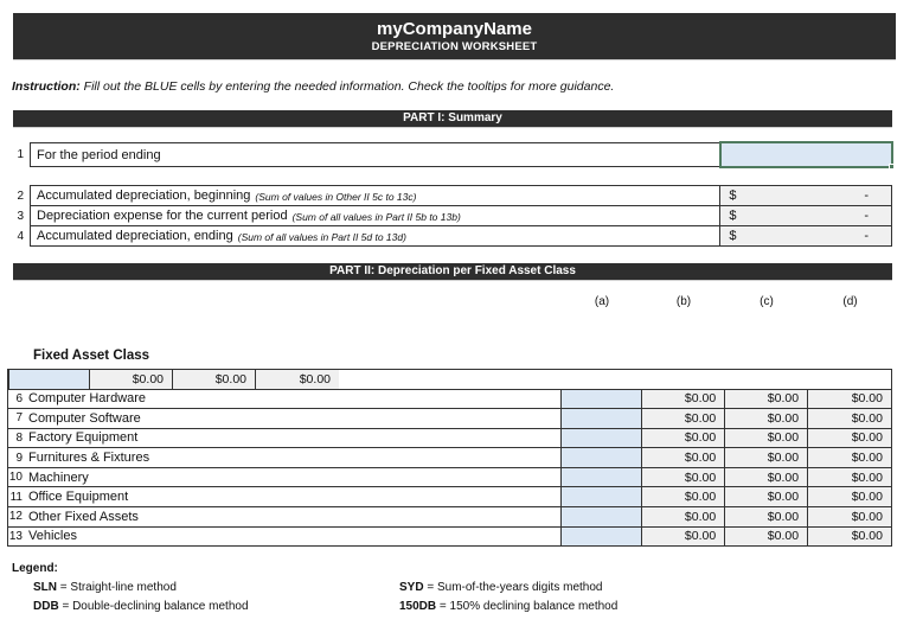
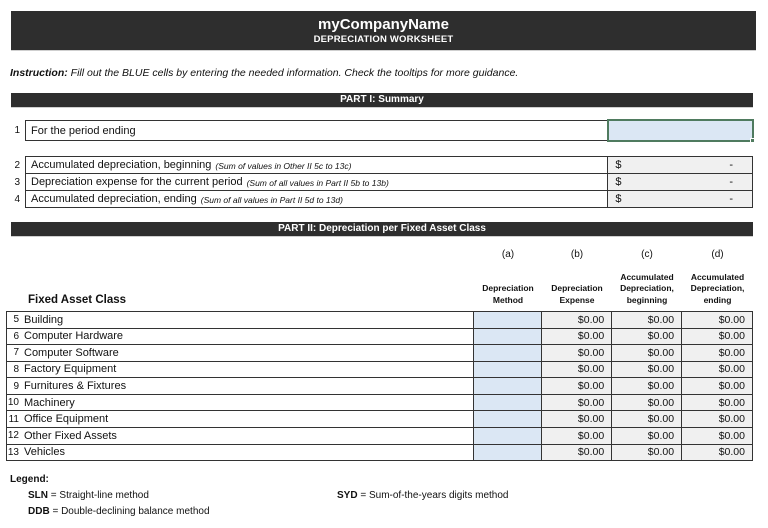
  myCompanyName
  DEPRECIATION WORKSHEET
  Instruction: Fill out the BLUE cells by entering the needed information. Check the tooltips for more guidance.
  PART I: Summary
  1
  2
  3
  4
  For the period ending
  Accumulated depreciation, beginning
  (Sum of values in Other II 5c to 13c)
  $
  -
  Depreciation expense for the current period
  (Sum of all values in Part II 5b to 13b)
  $
  -
  Accumulated depreciation, ending
  (Sum of all values in Part II 5d to 13d)
  $
  -
  PART II: Depreciation per Fixed Asset Class
  (a)
  (b)
  (c)
  (d)
+ Depreciation Method
+ Depreciation Expense
+ Accumulated Depreciation, beginning
+ Accumulated Depreciation, ending
  Fixed Asset Class
+ 5
+ Building
  $0.00
  $0.00
  $0.00
  6
  Computer Hardware
  $0.00
  $0.00
  $0.00
  7
  Computer Software
  $0.00
  $0.00
  $0.00
  8
  Factory Equipment
  $0.00
  $0.00
  $0.00
  9
  Furnitures & Fixtures
  $0.00
  $0.00
  $0.00
  10
  Machinery
  $0.00
  $0.00
  $0.00
  11
  Office Equipment
  $0.00
  $0.00
  $0.00
  12
  Other Fixed Assets
  $0.00
  $0.00
  $0.00
  13
  Vehicles
  $0.00
  $0.00
  $0.00
  Legend:
  SLN = Straight-line method
  DDB = Double-declining balance method
  SYD = Sum-of-the-years digits method
- 150DB = 150% declining balance method
